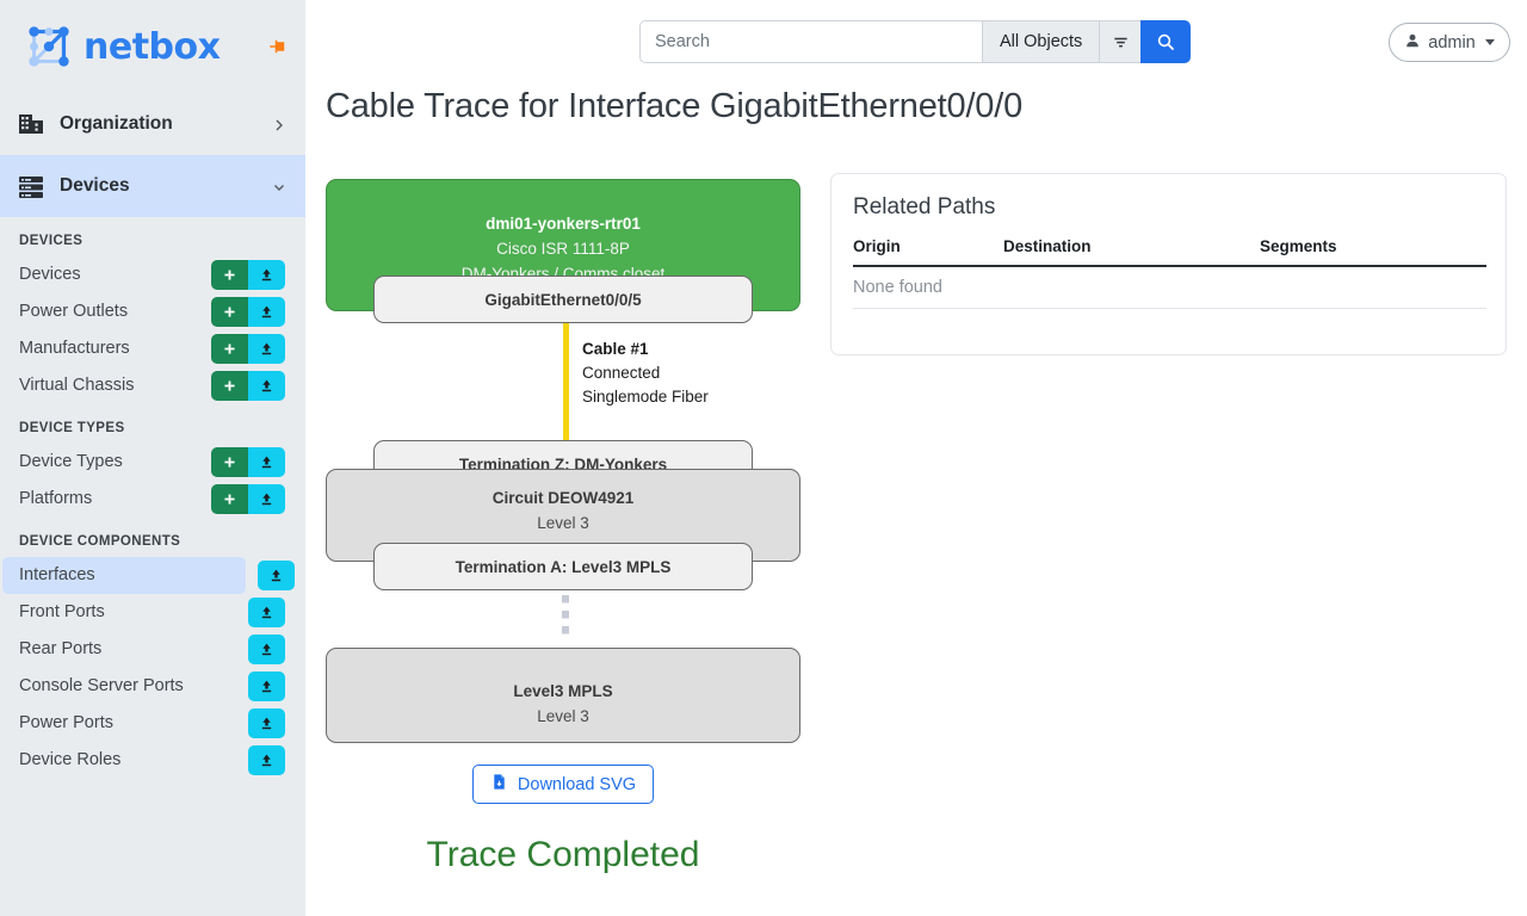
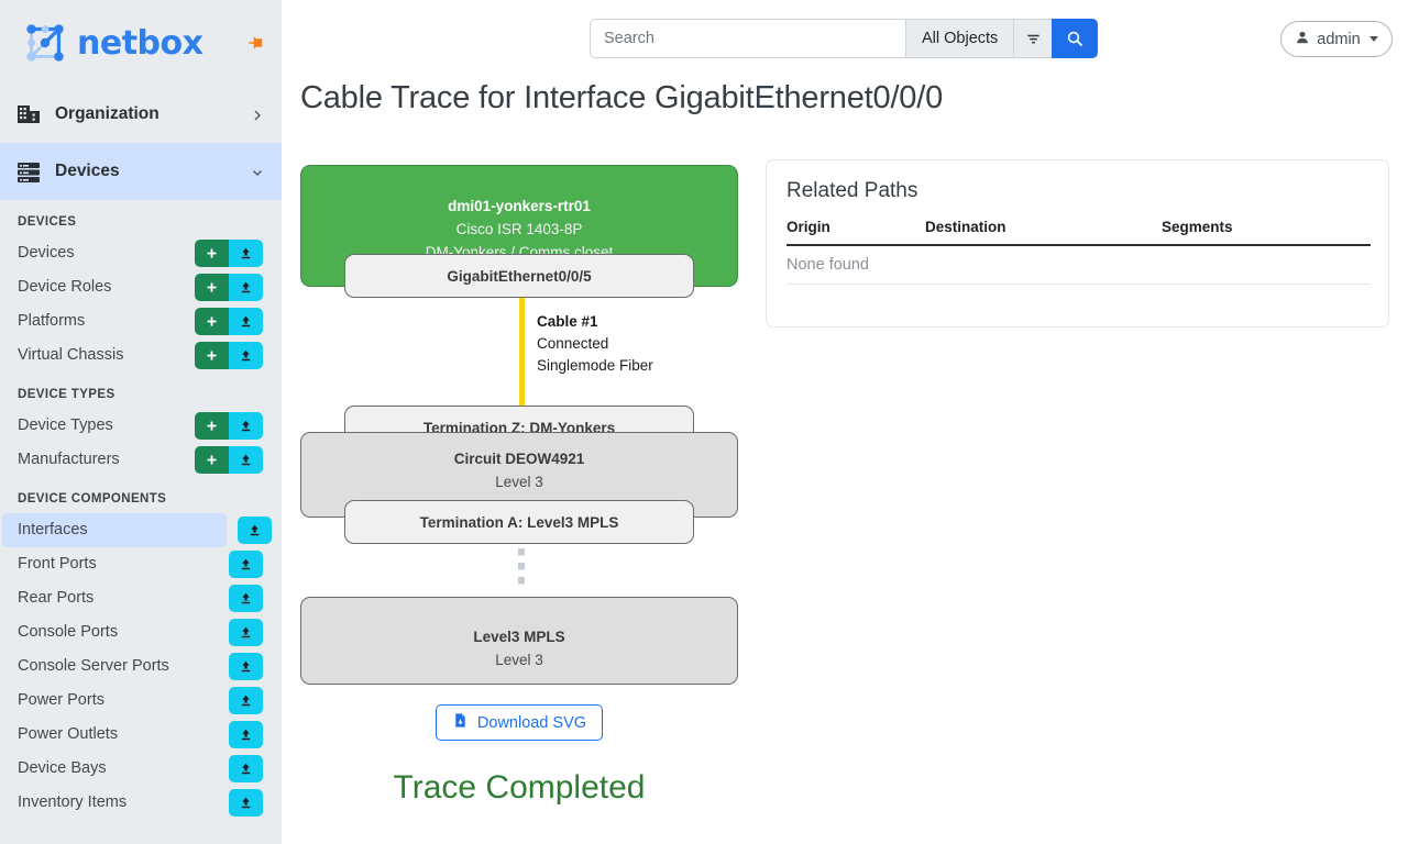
  netbox
  Organization
  Devices
  DEVICES
  Devices
- Power Outlets
+ Device Roles
- Manufacturers
+ Platforms
  Virtual Chassis
  DEVICE TYPES
  Device Types
- Platforms
+ Manufacturers
  DEVICE COMPONENTS
  Interfaces
  Front Ports
  Rear Ports
+ Console Ports
  Console Server Ports
  Power Ports
- Device Roles
+ Power Outlets
+ Device Bays
+ Inventory Items
  Search
  All Objects
  admin
  Cable Trace for Interface GigabitEthernet0/0/0
  dmi01-yonkers-rtr01
- Cisco ISR 1111-8P
+ Cisco ISR 1403-8P
  DM-Yonkers / Comms closet
  GigabitEthernet0/0/5
  Cable #1
  Connected
  Singlemode Fiber
  Termination Z: DM-Yonkers
  Circuit DEOW4921
  Level 3
  Termination A: Level3 MPLS
  Level3 MPLS
  Level 3
  Download SVG
  Trace Completed
  Related Paths
  Origin	Destination	Segments
  None found
